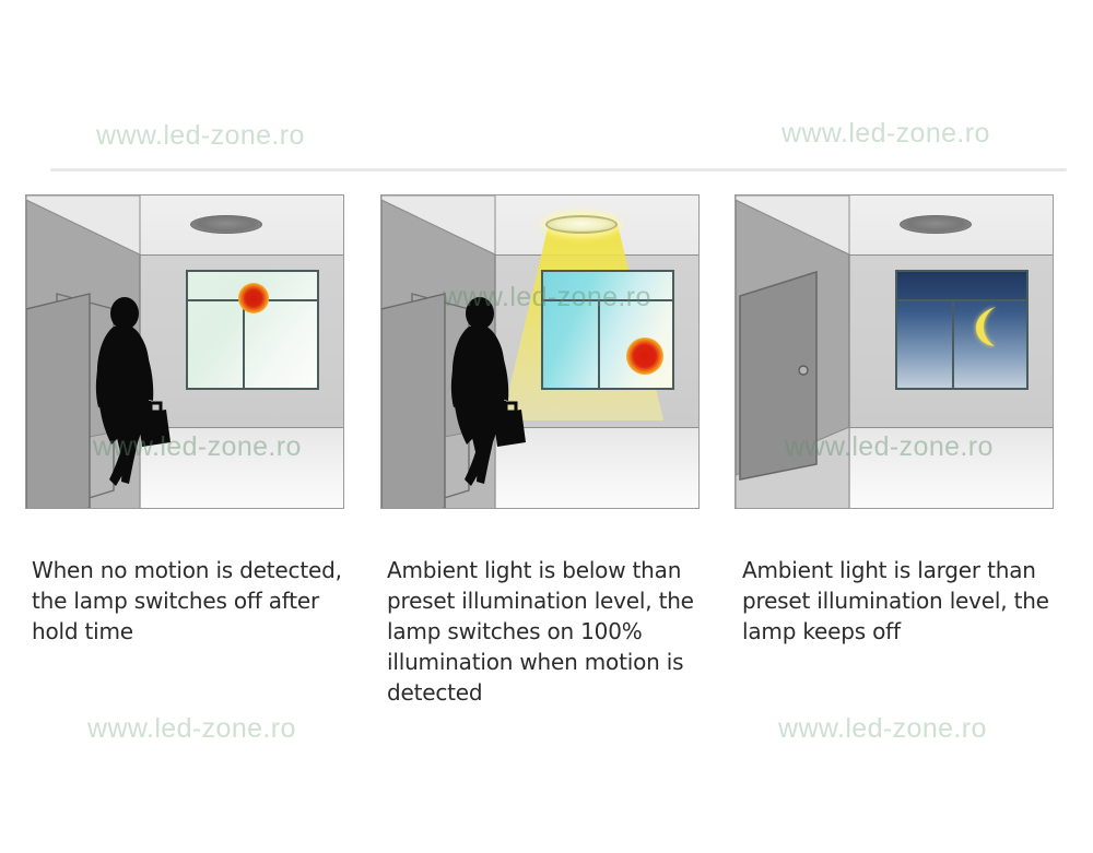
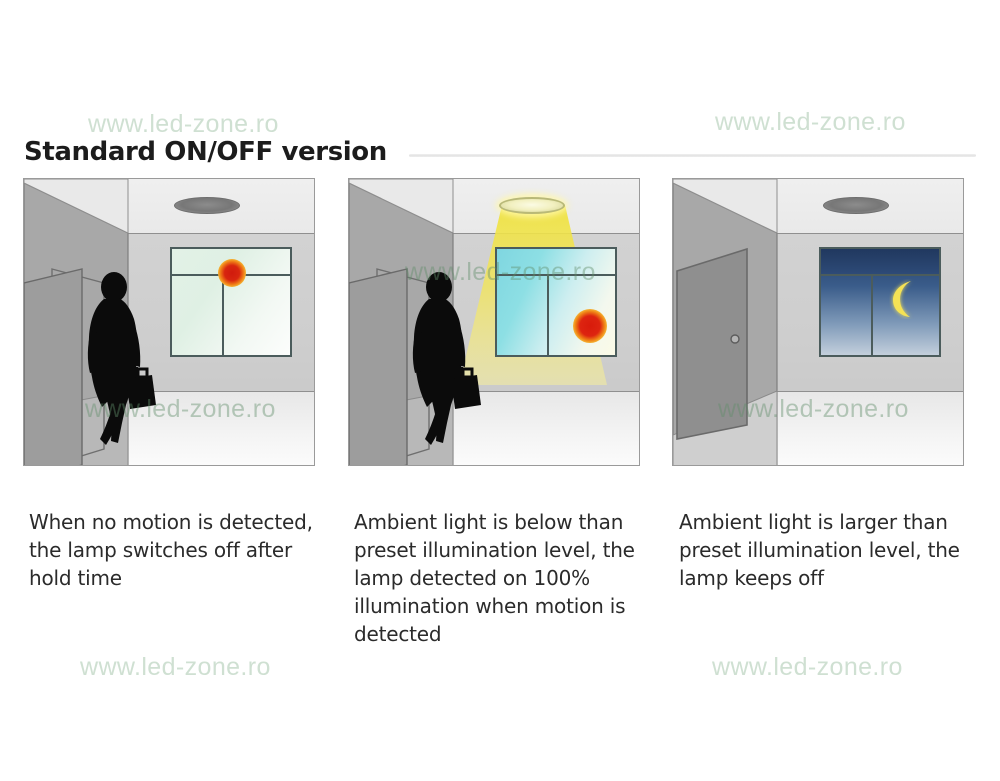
+ Standard ON/OFF version
  When no motion is detected, the lamp switches off after hold time
- Ambient light is below than preset illumination level, the lamp switches on 100% illumination when motion is detected
+ Ambient light is below than preset illumination level, the lamp detected on 100% illumination when motion is detected
  Ambient light is larger than preset illumination level, the lamp keeps off
  www.led-zone.ro
  www.led-zone.ro
  www.led-zone.ro
  www.led-zone.ro
  www.led-zone.ro
  www.led-zone.ro
  www.led-zone.ro
